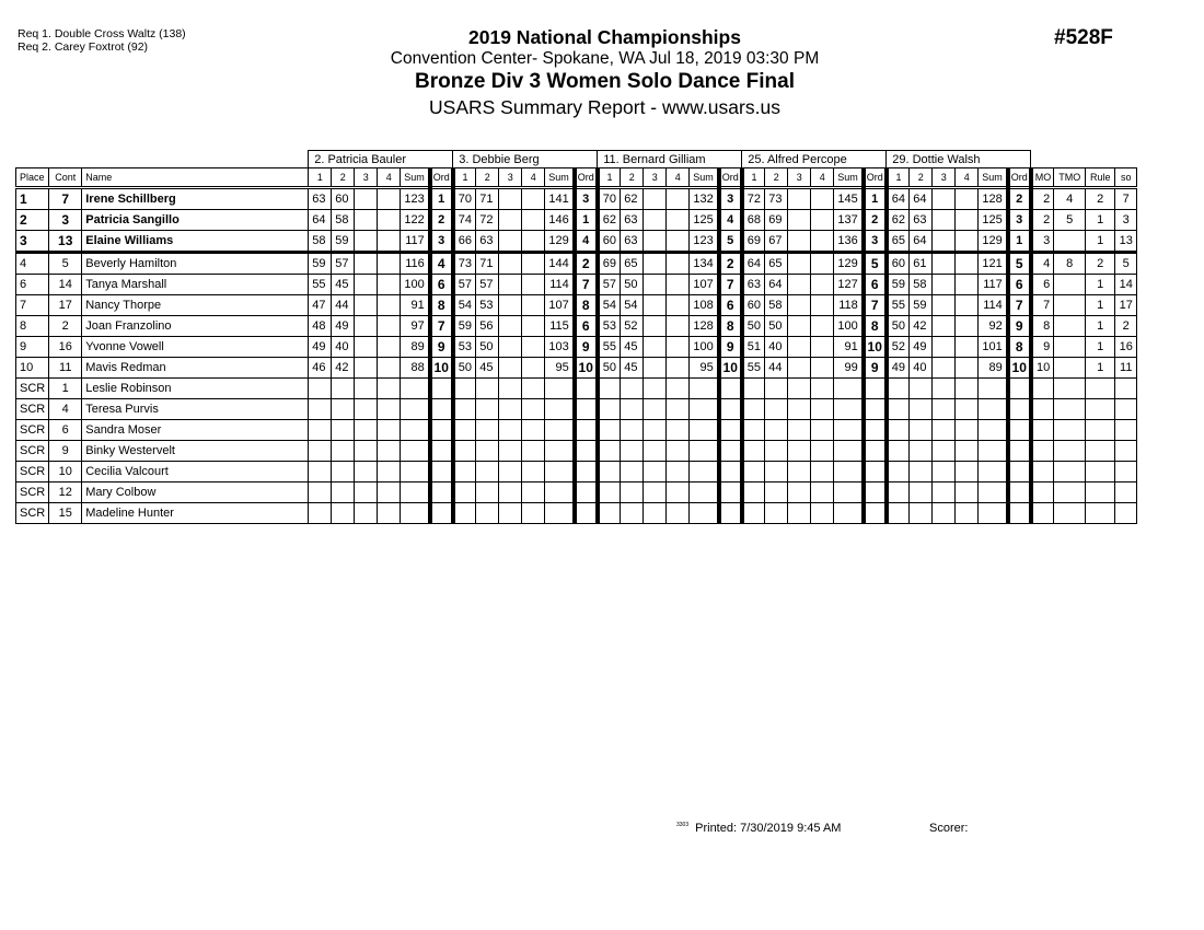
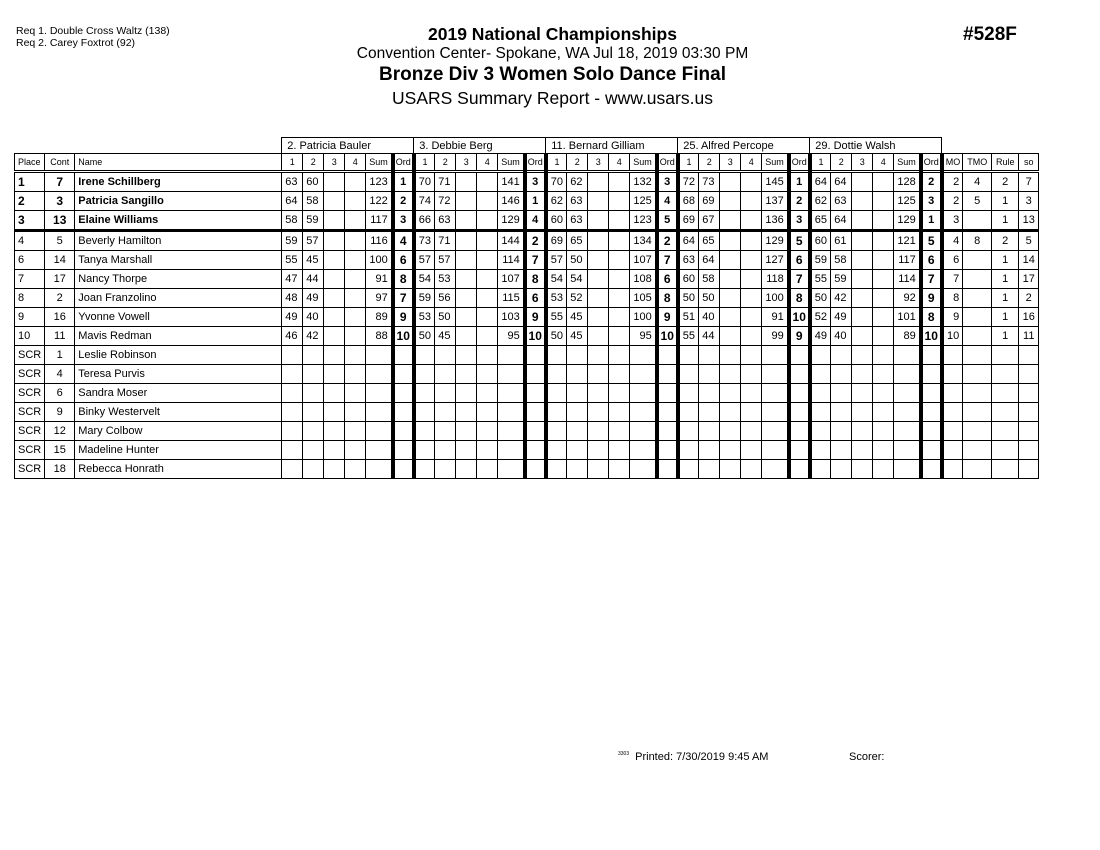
  Req 1. Double Cross Waltz (138)
  Req 2. Carey Foxtrot (92)
  2019 National Championships
  Convention Center- Spokane, WA Jul 18, 2019 03:30 PM
  Bronze Div 3 Women Solo Dance Final
  USARS Summary Report - www.usars.us
  #528F
  	2. Patricia Bauler	3. Debbie Berg	11. Bernard Gilliam	25. Alfred Percope	29. Dottie Walsh
  Place	Cont	Name	1	2	3	4	Sum	Ord	1	2	3	4	Sum	Ord	1	2	3	4	Sum	Ord	1	2	3	4	Sum	Ord	1	2	3	4	Sum	Ord	MO	TMO	Rule	so
  1	7	Irene Schillberg	63	60			123	1	70	71			141	3	70	62			132	3	72	73			145	1	64	64			128	2	2	4	2	7
  2	3	Patricia Sangillo	64	58			122	2	74	72			146	1	62	63			125	4	68	69			137	2	62	63			125	3	2	5	1	3
  3	13	Elaine Williams	58	59			117	3	66	63			129	4	60	63			123	5	69	67			136	3	65	64			129	1	3		1	13
  4	5	Beverly Hamilton	59	57			116	4	73	71			144	2	69	65			134	2	64	65			129	5	60	61			121	5	4	8	2	5
  6	14	Tanya Marshall	55	45			100	6	57	57			114	7	57	50			107	7	63	64			127	6	59	58			117	6	6		1	14
  7	17	Nancy Thorpe	47	44			91	8	54	53			107	8	54	54			108	6	60	58			118	7	55	59			114	7	7		1	17
- 8	2	Joan Franzolino	48	49			97	7	59	56			115	6	53	52			128	8	50	50			100	8	50	42			92	9	8		1	2
+ 8	2	Joan Franzolino	48	49			97	7	59	56			115	6	53	52			105	8	50	50			100	8	50	42			92	9	8		1	2
  9	16	Yvonne Vowell	49	40			89	9	53	50			103	9	55	45			100	9	51	40			91	10	52	49			101	8	9		1	16
  10	11	Mavis Redman	46	42			88	10	50	45			95	10	50	45			95	10	55	44			99	9	49	40			89	10	10		1	11
  SCR	1	Leslie Robinson
  SCR	4	Teresa Purvis
  SCR	6	Sandra Moser
  SCR	9	Binky Westervelt
- SCR	10	Cecilia Valcourt
  SCR	12	Mary Colbow
  SCR	15	Madeline Hunter
+ SCR	18	Rebecca Honrath
  Printed: 7/30/2019 9:45 AM
  Scorer:
